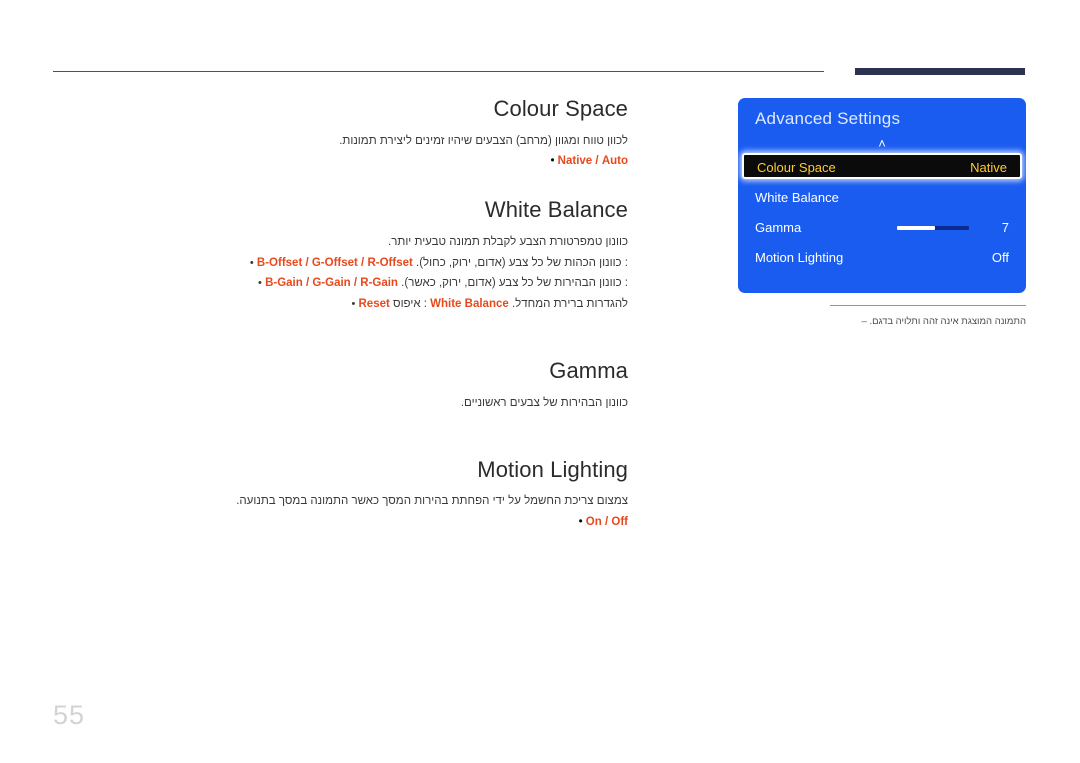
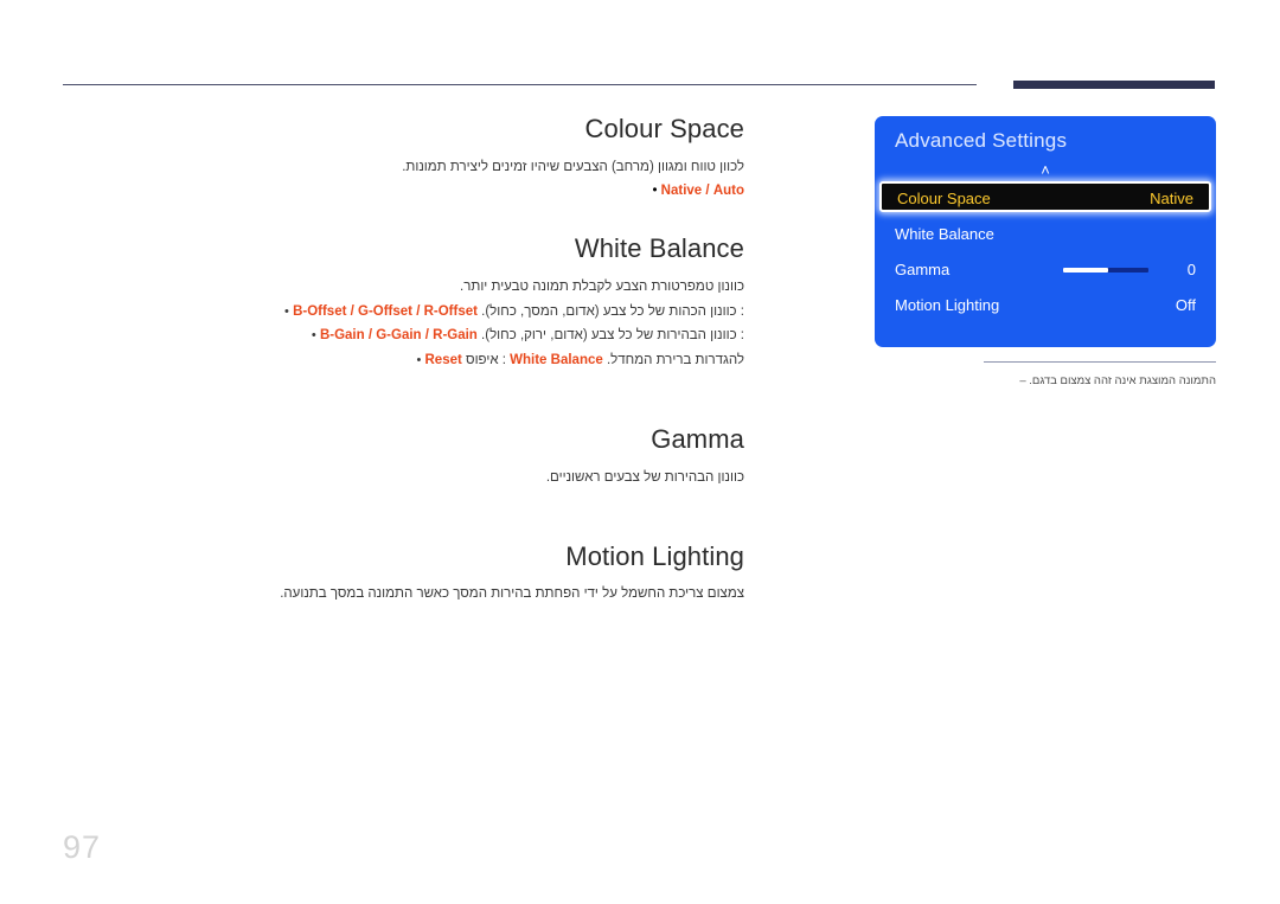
  Colour Space
  לכוון טווח ומגוון (מרחב) הצבעים שיהיו זמינים ליצירת תמונות.
  Native / Auto •
  White Balance
  כוונון טמפרטורת הצבע לקבלת תמונה טבעית יותר.
- : כוונון הכהות של כל צבע (אדום, ירוק, כחול). B-Offset / G-Offset / R-Offset •
+ : כוונון הכהות של כל צבע (אדום, המסך, כחול). B-Offset / G-Offset / R-Offset •
- : כוונון הבהירות של כל צבע (אדום, ירוק, כאשר). B-Gain / G-Gain / R-Gain •
+ : כוונון הבהירות של כל צבע (אדום, ירוק, כחול). B-Gain / G-Gain / R-Gain •
  להגדרות ברירת המחדל. White Balance : איפוס Reset •
  Gamma
  כוונון הבהירות של צבעים ראשוניים.
  Motion Lighting
  צמצום צריכת החשמל על ידי הפחתת בהירות המסך כאשר התמונה במסך בתנועה.
- On / Off •
  Advanced Settings
  ˄
  Colour Space
  Native
  White Balance
  Gamma
- 7
+ 0
  Motion Lighting
  Off
- התמונה המוצגת אינה זהה ותלויה בדגם. –
+ התמונה המוצגת אינה זהה צמצום בדגם. –
- 55
+ 97
